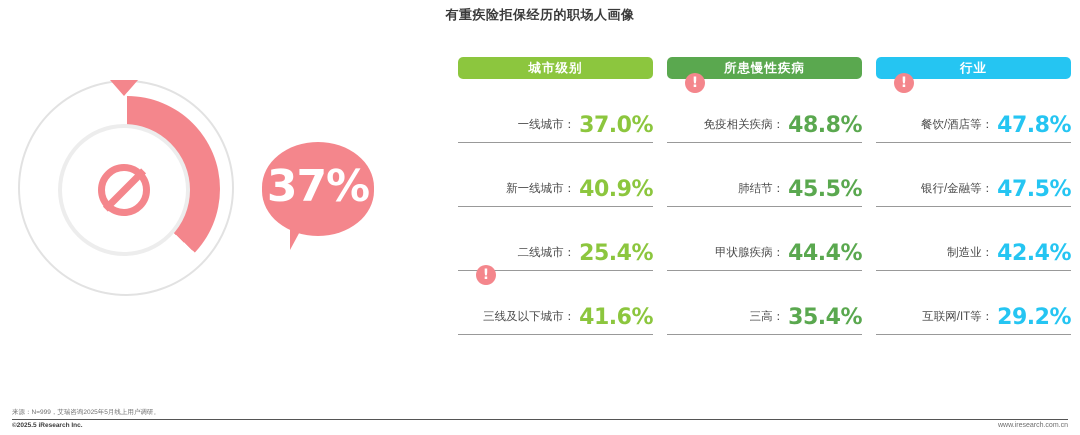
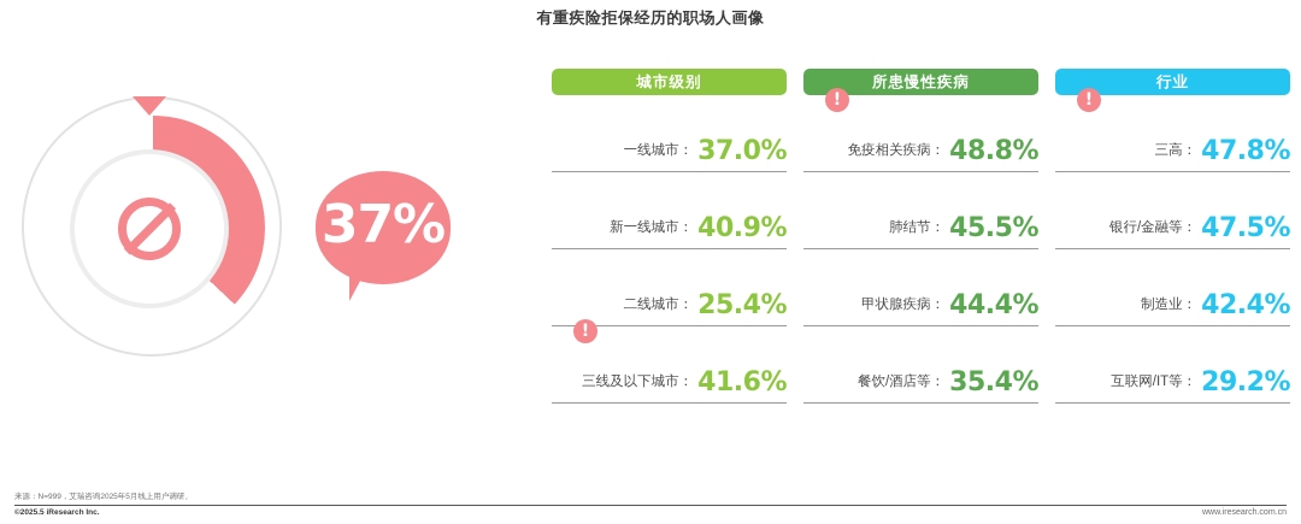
  有重疾险拒保经历的职场人画像
  37%
  城市级别
  一线城市：
  37.0%
  新一线城市：
  40.9%
  二线城市：
  25.4%
  !
  三线及以下城市：
  41.6%
  所患慢性疾病
  !
  免疫相关疾病：
  48.8%
  肺结节：
  45.5%
  甲状腺疾病：
  44.4%
- 三高：
+ 餐饮/酒店等：
  35.4%
  行业
  !
- 餐饮/酒店等：
+ 三高：
  47.8%
  银行/金融等：
  47.5%
  制造业：
  42.4%
  互联网/IT等：
  29.2%
